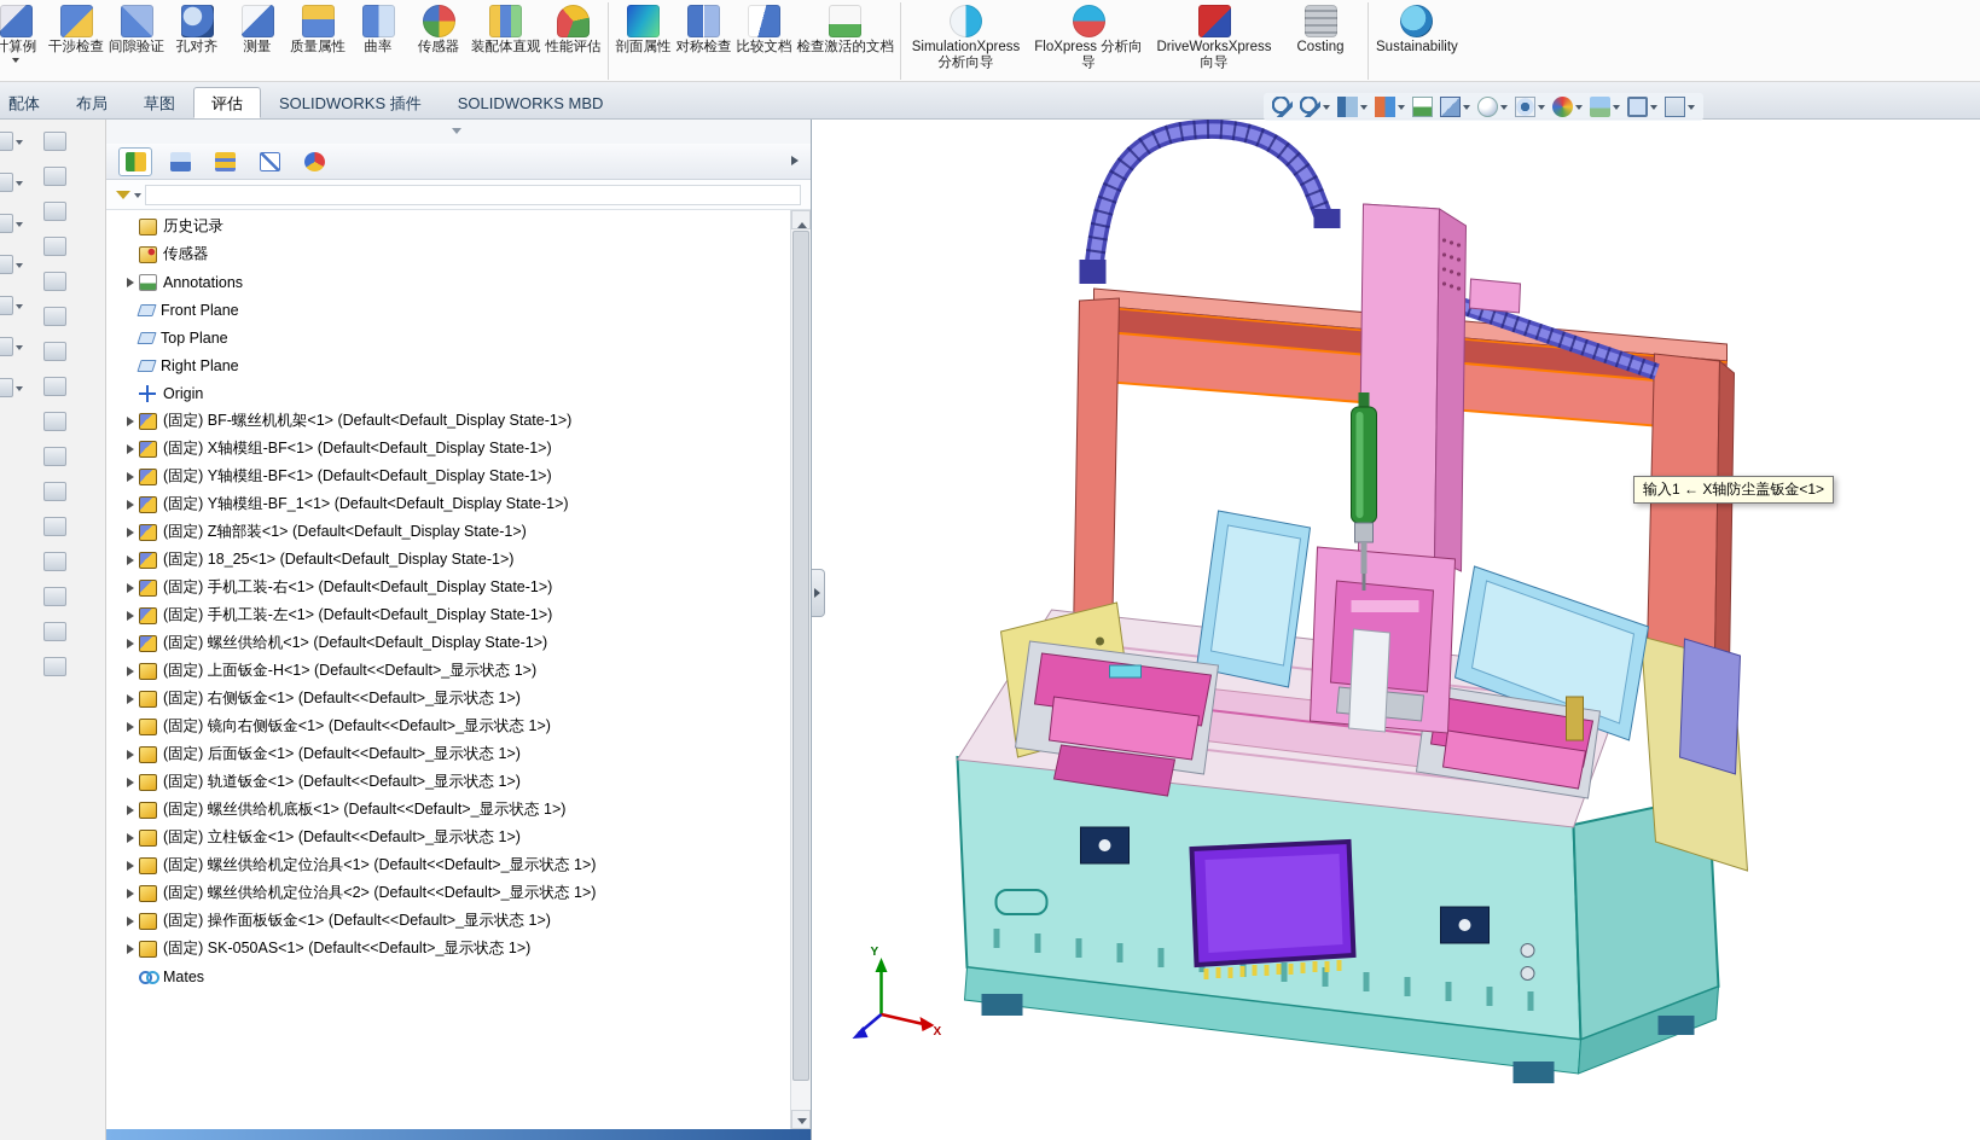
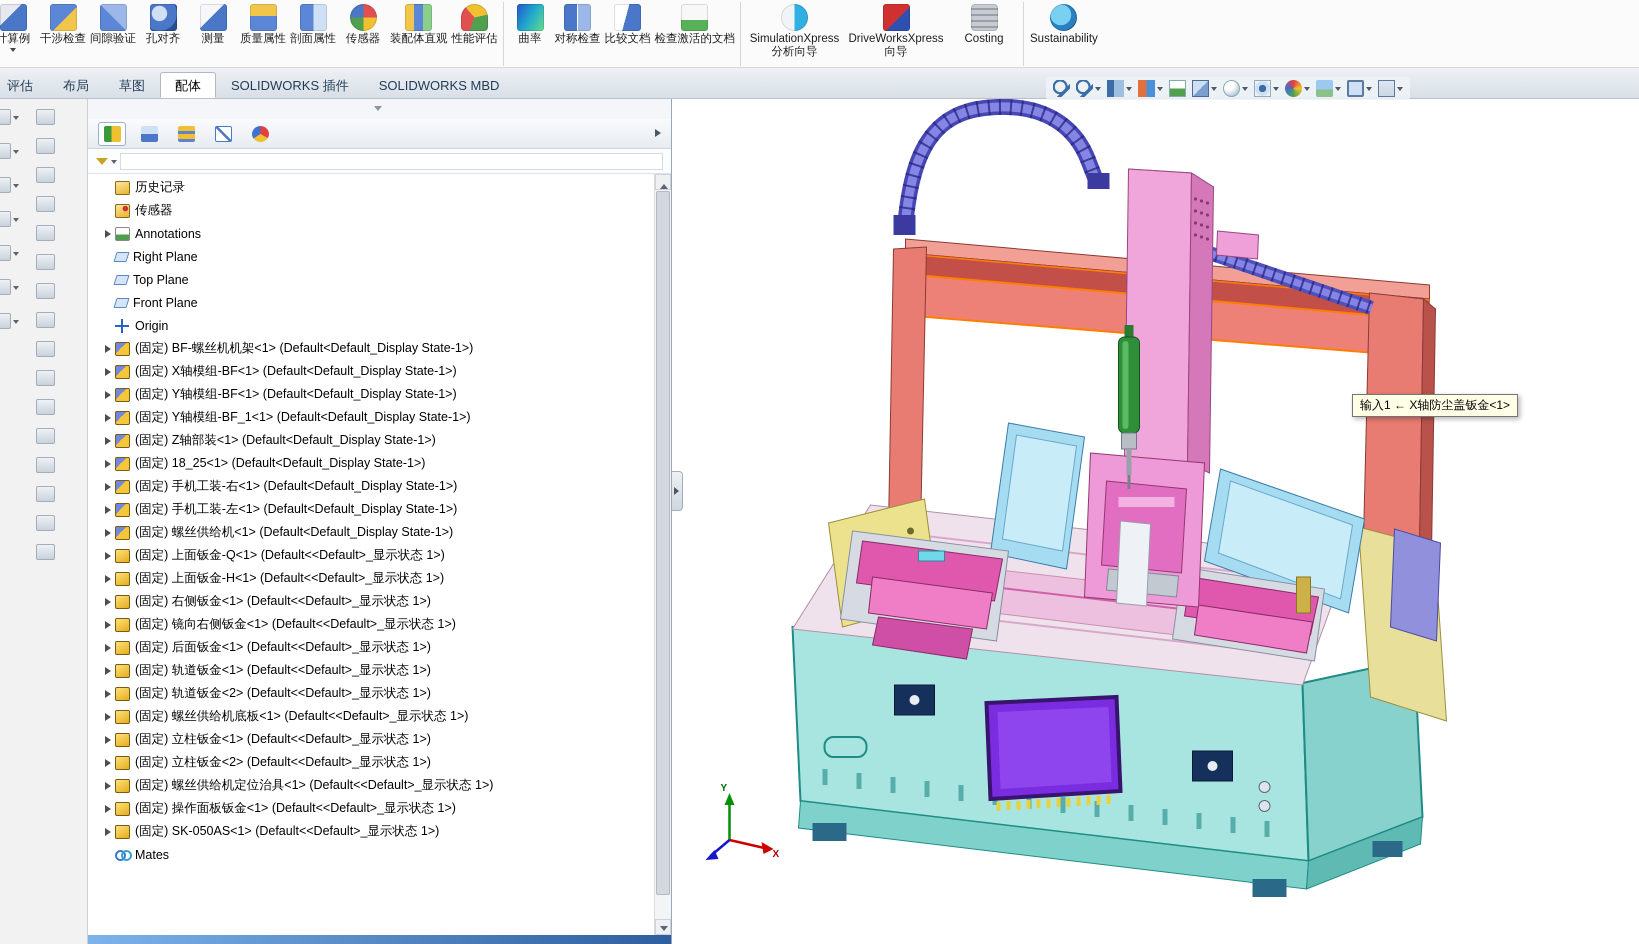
  计算例
  干涉检查
  间隙验证
  孔对齐
  测量
  质量属性
- 曲率
+ 剖面属性
  传感器
  装配体直观
  性能评估
- 剖面属性
+ 曲率
  对称检查
  比较文档
  检查激活的文档
  SimulationXpress 分析向导
- FloXpress 分析向导
  DriveWorksXpress 向导
  Costing
  Sustainability
- 配体
+ 评估
  布局
  草图
- 评估
+ 配体
  SOLIDWORKS 插件
  SOLIDWORKS MBD
  历史记录
  传感器
  Annotations
- Front Plane
+ Right Plane
  Top Plane
- Right Plane
+ Front Plane
  Origin
  (固定) BF-螺丝机机架<1> (Default<Default_Display State-1>)
  (固定) X轴模组-BF<1> (Default<Default_Display State-1>)
  (固定) Y轴模组-BF<1> (Default<Default_Display State-1>)
  (固定) Y轴模组-BF_1<1> (Default<Default_Display State-1>)
  (固定) Z轴部装<1> (Default<Default_Display State-1>)
  (固定) 18_25<1> (Default<Default_Display State-1>)
  (固定) 手机工装-右<1> (Default<Default_Display State-1>)
  (固定) 手机工装-左<1> (Default<Default_Display State-1>)
  (固定) 螺丝供给机<1> (Default<Default_Display State-1>)
+ (固定) 上面钣金-Q<1> (Default<<Default>_显示状态 1>)
  (固定) 上面钣金-H<1> (Default<<Default>_显示状态 1>)
  (固定) 右侧钣金<1> (Default<<Default>_显示状态 1>)
  (固定) 镜向右侧钣金<1> (Default<<Default>_显示状态 1>)
  (固定) 后面钣金<1> (Default<<Default>_显示状态 1>)
  (固定) 轨道钣金<1> (Default<<Default>_显示状态 1>)
+ (固定) 轨道钣金<2> (Default<<Default>_显示状态 1>)
  (固定) 螺丝供给机底板<1> (Default<<Default>_显示状态 1>)
  (固定) 立柱钣金<1> (Default<<Default>_显示状态 1>)
+ (固定) 立柱钣金<2> (Default<<Default>_显示状态 1>)
  (固定) 螺丝供给机定位治具<1> (Default<<Default>_显示状态 1>)
- (固定) 螺丝供给机定位治具<2> (Default<<Default>_显示状态 1>)
  (固定) 操作面板钣金<1> (Default<<Default>_显示状态 1>)
  (固定) SK-050AS<1> (Default<<Default>_显示状态 1>)
  Mates
  Y
  X
  输入1 ← X轴防尘盖钣金<1>
